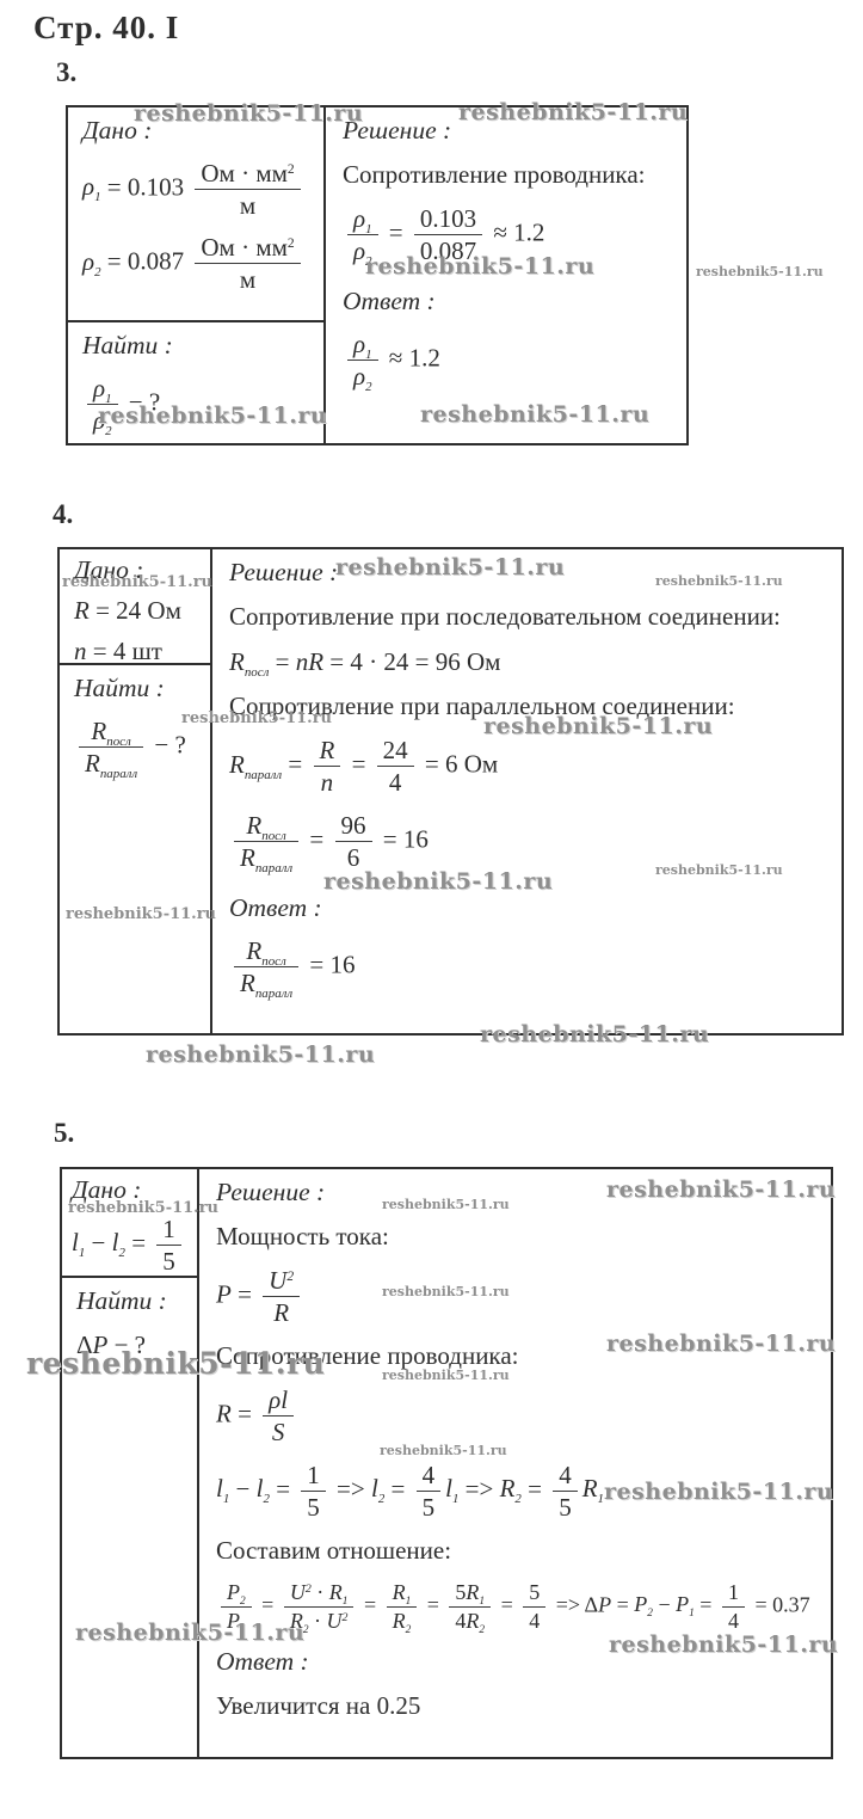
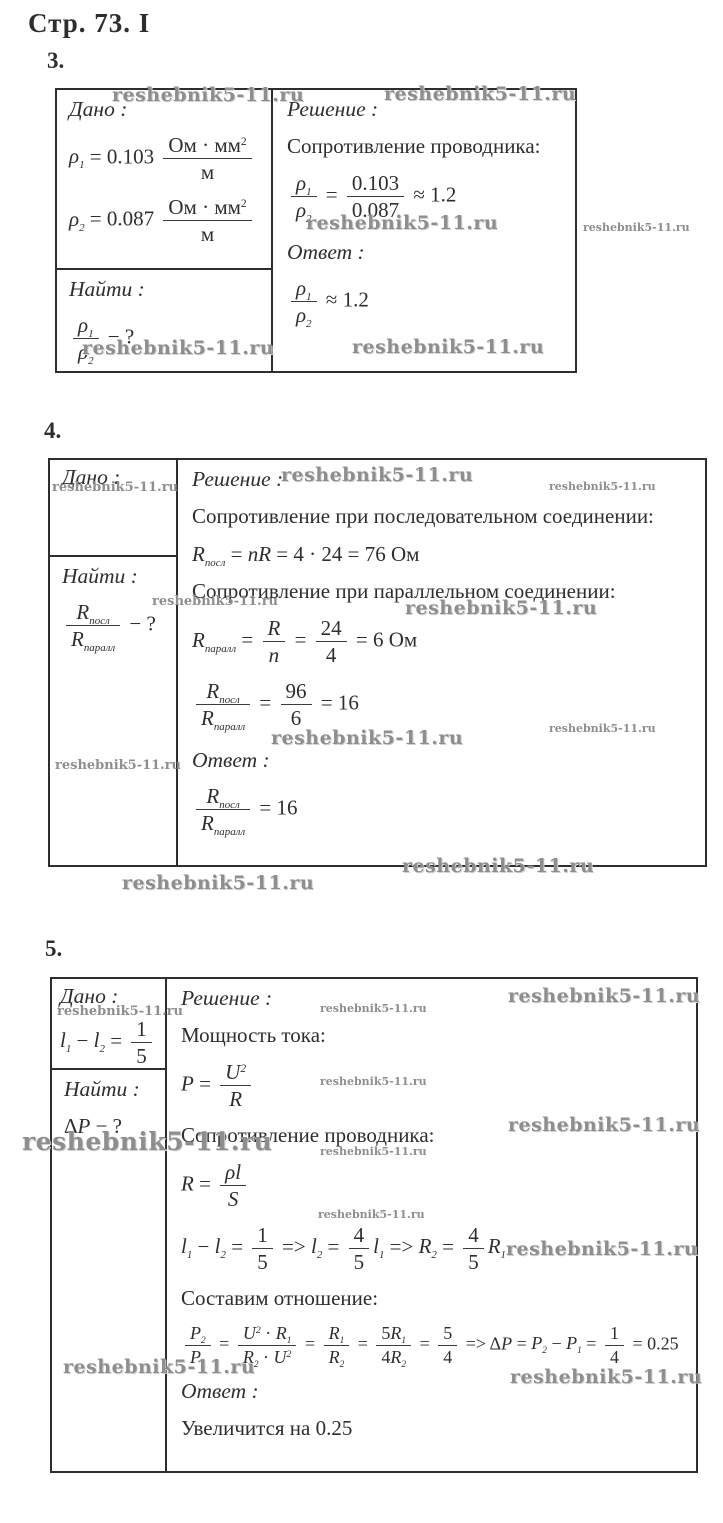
- Стр. 40. I
+ Стр. 73. I
  3.
  Дано :
  ρ1 = 0.103
  Ом · мм2
  м
  ρ2 = 0.087
  Ом · мм2
  м
  Найти :
  ρ1
  ρ2
  − ?
  Решение :
  Сопротивление проводника:
  ρ1
  ρ2
  =
  0.103
  0.087
  ≈ 1.2
  Ответ :
  ρ1
  ρ2
  ≈ 1.2
  4.
  Дано :
- R = 24 Ом
- n = 4 шт
  Найти :
  Rпосл
  Rпаралл
  − ?
  Решение :
  Сопротивление при последовательном соединении:
- Rпосл = nR = 4 · 24 = 96 Ом
+ Rпосл = nR = 4 · 24 = 76 Ом
  Сопротивление при параллельном соединении:
  Rпаралл =
  R
  n
  =
  24
  4
  = 6 Ом
  Rпосл
  Rпаралл
  =
  96
  6
  = 16
  Ответ :
  Rпосл
  Rпаралл
  = 16
  5.
  Дано :
  l1 − l2 =
  1
  5
  Найти :
  ΔP − ?
  Решение :
  Мощность тока:
  P =
  U2
  R
  Сопротивление проводника:
  R =
  ρl
  S
  l1 − l2 =
  1
  5
  => l2 =
  4
  5
  l1 => R2 =
  4
  5
  R1
  Составим отношение:
  P2
  P1
  =
  U2 · R1
  R2 · U2
  =
  R1
  R2
  =
  5R1
  4R2
  =
  5
  4
  => ΔP = P2 − P1 =
  1
  4
- = 0.37
+ = 0.25
  Ответ :
  Увеличится на 0.25
  reshebnik5-11.ru
  reshebnik5-11.ru
  reshebnik5-11.ru
  reshebnik5-11.ru
  reshebnik5-11.ru
  reshebnik5-11.ru
  reshebnik5-11.ru
  reshebnik5-11.ru
  reshebnik5-11.ru
  reshebnik5-11.ru
  reshebnik5-11.ru
  reshebnik5-11.ru
  reshebnik5-11.ru
  reshebnik5-11.ru
  reshebnik5-11.ru
  reshebnik5-11.ru
  reshebnik5-11.ru
  reshebnik5-11.ru
  reshebnik5-11.ru
  reshebnik5-11.ru
  reshebnik5-11.ru
  reshebnik5-11.ru
  reshebnik5-11.ru
  reshebnik5-11.ru
  reshebnik5-11.ru
  reshebnik5-11.ru
  reshebnik5-11.ru
